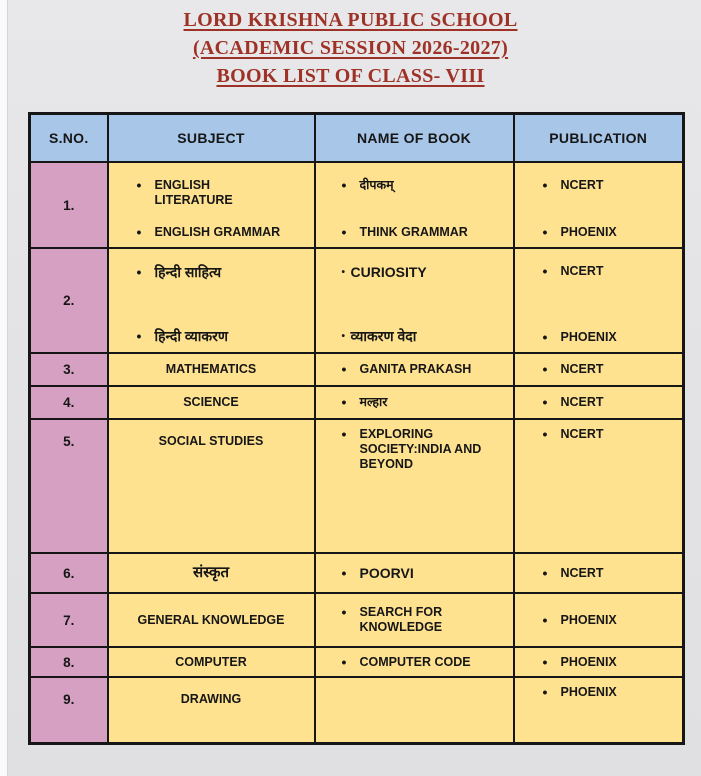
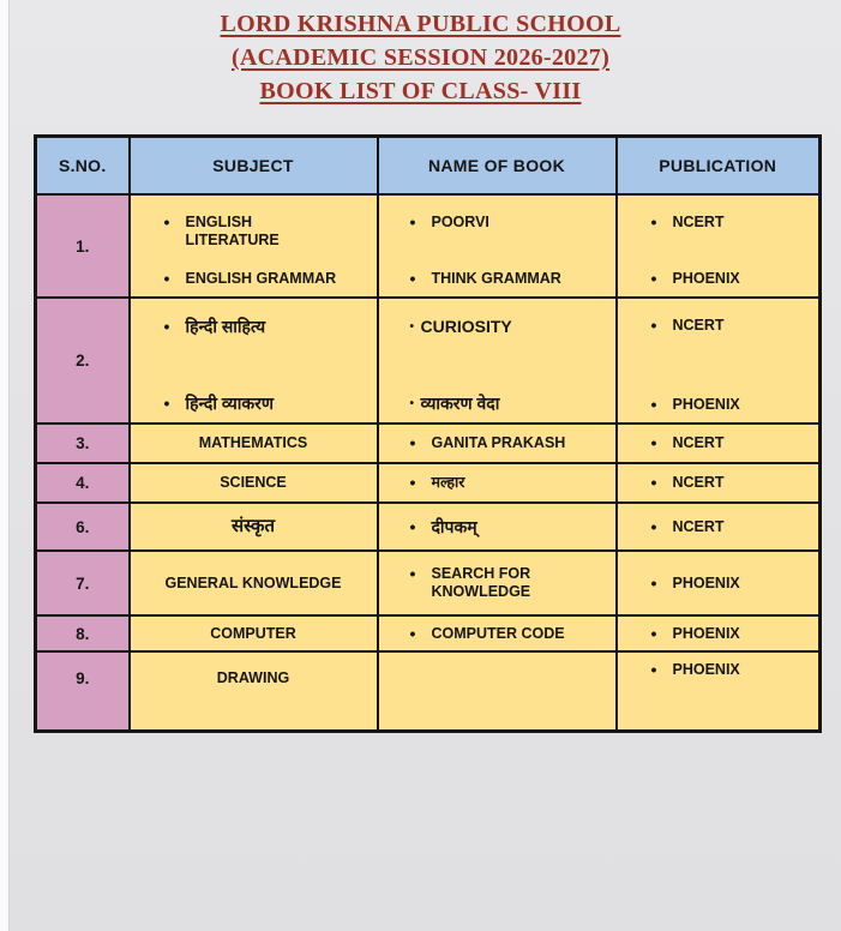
  LORD KRISHNA PUBLIC SCHOOL
  (ACADEMIC SESSION 2026-2027)
  BOOK LIST OF CLASS- VIII
  S.NO.	SUBJECT	NAME OF BOOK	PUBLICATION
- 1.	• ENGLISH LITERATURE• ENGLISH GRAMMAR	• दीपकम्• THINK GRAMMAR	• NCERT• PHOENIX
+ 1.	• ENGLISH LITERATURE• ENGLISH GRAMMAR	• POORVI• THINK GRAMMAR	• NCERT• PHOENIX
  2.	• हिन्दी साहित्य• हिन्दी व्याकरण	• CURIOSITY• व्याकरण वेदा	• NCERT• PHOENIX
  3.	MATHEMATICS	• GANITA PRAKASH	• NCERT
  4.	SCIENCE	• मल्हार	• NCERT
- 5.	SOCIAL STUDIES	• EXPLORING SOCIETY:INDIA AND BEYOND	• NCERT
- 6.	संस्कृत	• POORVI	• NCERT
+ 6.	संस्कृत	• दीपकम्	• NCERT
  7.	GENERAL KNOWLEDGE	• SEARCH FOR KNOWLEDGE	• PHOENIX
  8.	COMPUTER	• COMPUTER CODE	• PHOENIX
  9.	DRAWING		• PHOENIX
